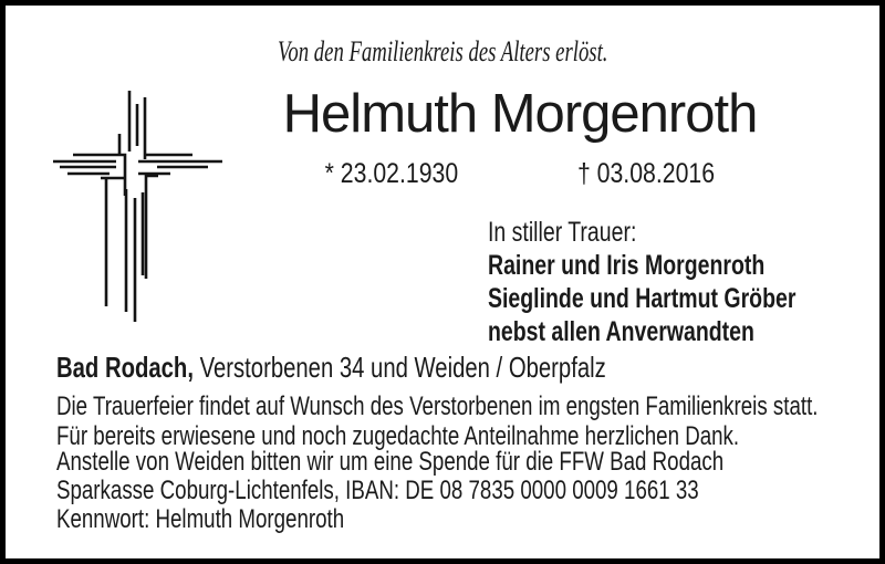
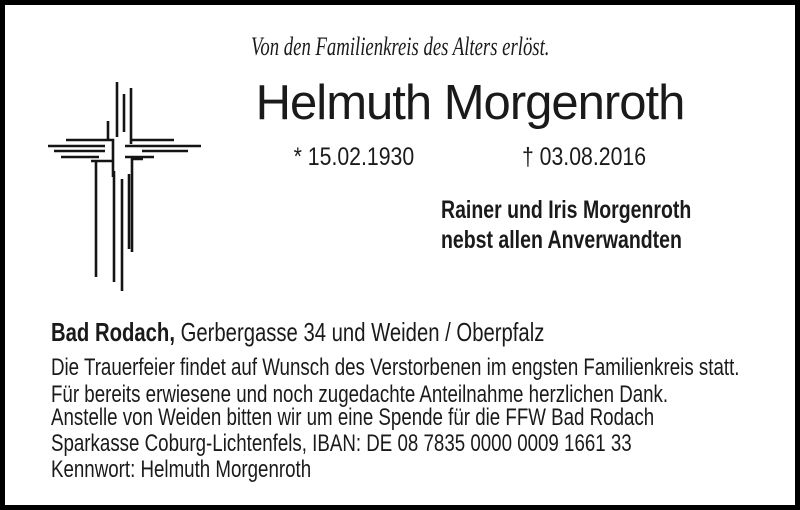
  Von den Familienkreis des Alters erlöst.
  Helmuth Morgenroth
- * 23.02.1930
+ * 15.02.1930
  † 03.08.2016
- In stiller Trauer:
  Rainer und Iris Morgenroth
- Sieglinde und Hartmut Gröber
  nebst allen Anverwandten
- Bad Rodach, Verstorbenen 34 und Weiden / Oberpfalz
+ Bad Rodach, Gerbergasse 34 und Weiden / Oberpfalz
  Die Trauerfeier findet auf Wunsch des Verstorbenen im engsten Familienkreis statt.
  Für bereits erwiesene und noch zugedachte Anteilnahme herzlichen Dank.
  Anstelle von Weiden bitten wir um eine Spende für die FFW Bad Rodach
  Sparkasse Coburg-Lichtenfels, IBAN: DE 08 7835 0000 0009 1661 33
  Kennwort: Helmuth Morgenroth
